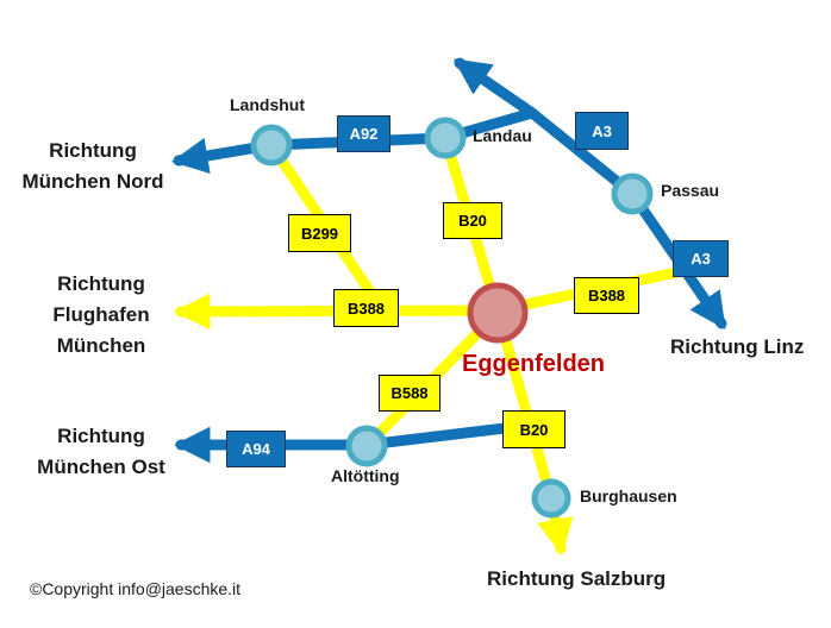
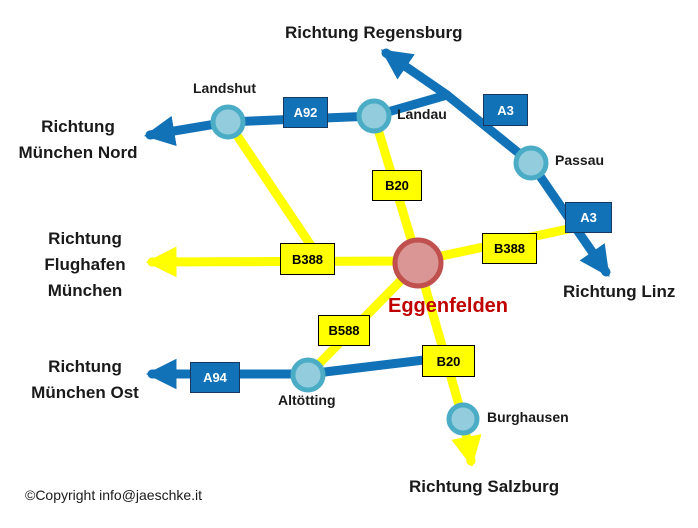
  A92
  A3
  A3
  A94
- B299
  B20
  B388
  B388
  B588
  B20
  Landshut
  Landau
  Passau
  Altötting
  Burghausen
  Eggenfelden
+ Richtung Regensburg
  Richtung
  München Nord
  Richtung
  Flughafen
  München
  Richtung
  München Ost
  Richtung Linz
  Richtung Salzburg
  ©Copyright info@jaeschke.it
